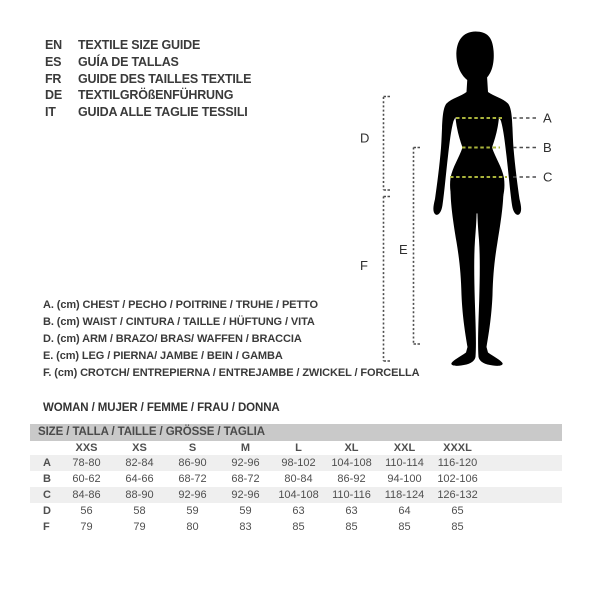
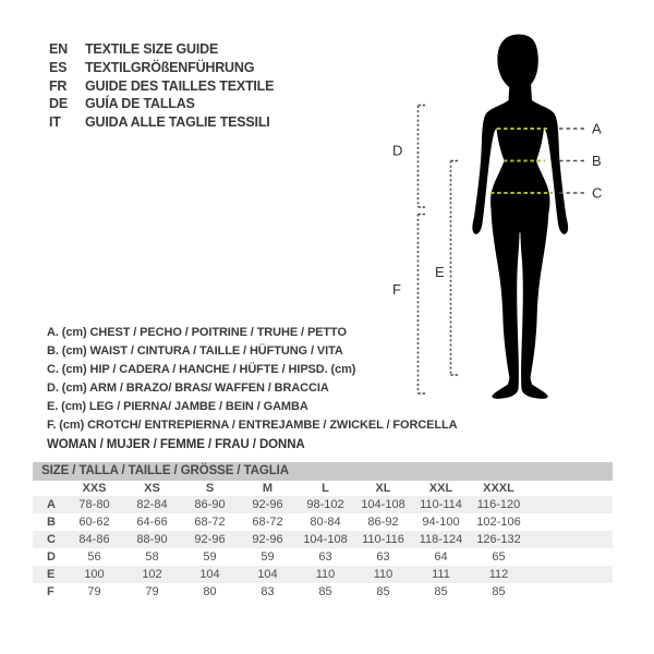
  EN
  TEXTILE SIZE GUIDE
  ES
- GUÍA DE TALLAS
+ TEXTILGRÖßENFÜHRUNG
  FR
  GUIDE DES TAILLES TEXTILE
  DE
- TEXTILGRÖßENFÜHRUNG
+ GUÍA DE TALLAS
  IT
  GUIDA ALLE TAGLIE TESSILI
  A
  B
  C
  D
  E
  F
  A. (cm) CHEST / PECHO / POITRINE / TRUHE / PETTO
  B. (cm) WAIST / CINTURA / TAILLE / HÜFTUNG / VITA
+ C. (cm) HIP / CADERA / HANCHE / HÜFTE / HIPSD. (cm)
  D. (cm) ARM / BRAZO/ BRAS/ WAFFEN / BRACCIA
  E. (cm) LEG / PIERNA/ JAMBE / BEIN / GAMBA
  F. (cm) CROTCH/ ENTREPIERNA / ENTREJAMBE / ZWICKEL / FORCELLA
  WOMAN / MUJER / FEMME / FRAU / DONNA
  SIZE / TALLA / TAILLE / GRÖSSE / TAGLIA
  	XXS	XS	S	M	L	XL	XXL	XXXL
  A	78-80	82-84	86-90	92-96	98-102	104-108	110-114	116-120
  B	60-62	64-66	68-72	68-72	80-84	86-92	94-100	102-106
  C	84-86	88-90	92-96	92-96	104-108	110-116	118-124	126-132
  D	56	58	59	59	63	63	64	65
+ E	100	102	104	104	110	110	111	112
  F	79	79	80	83	85	85	85	85
